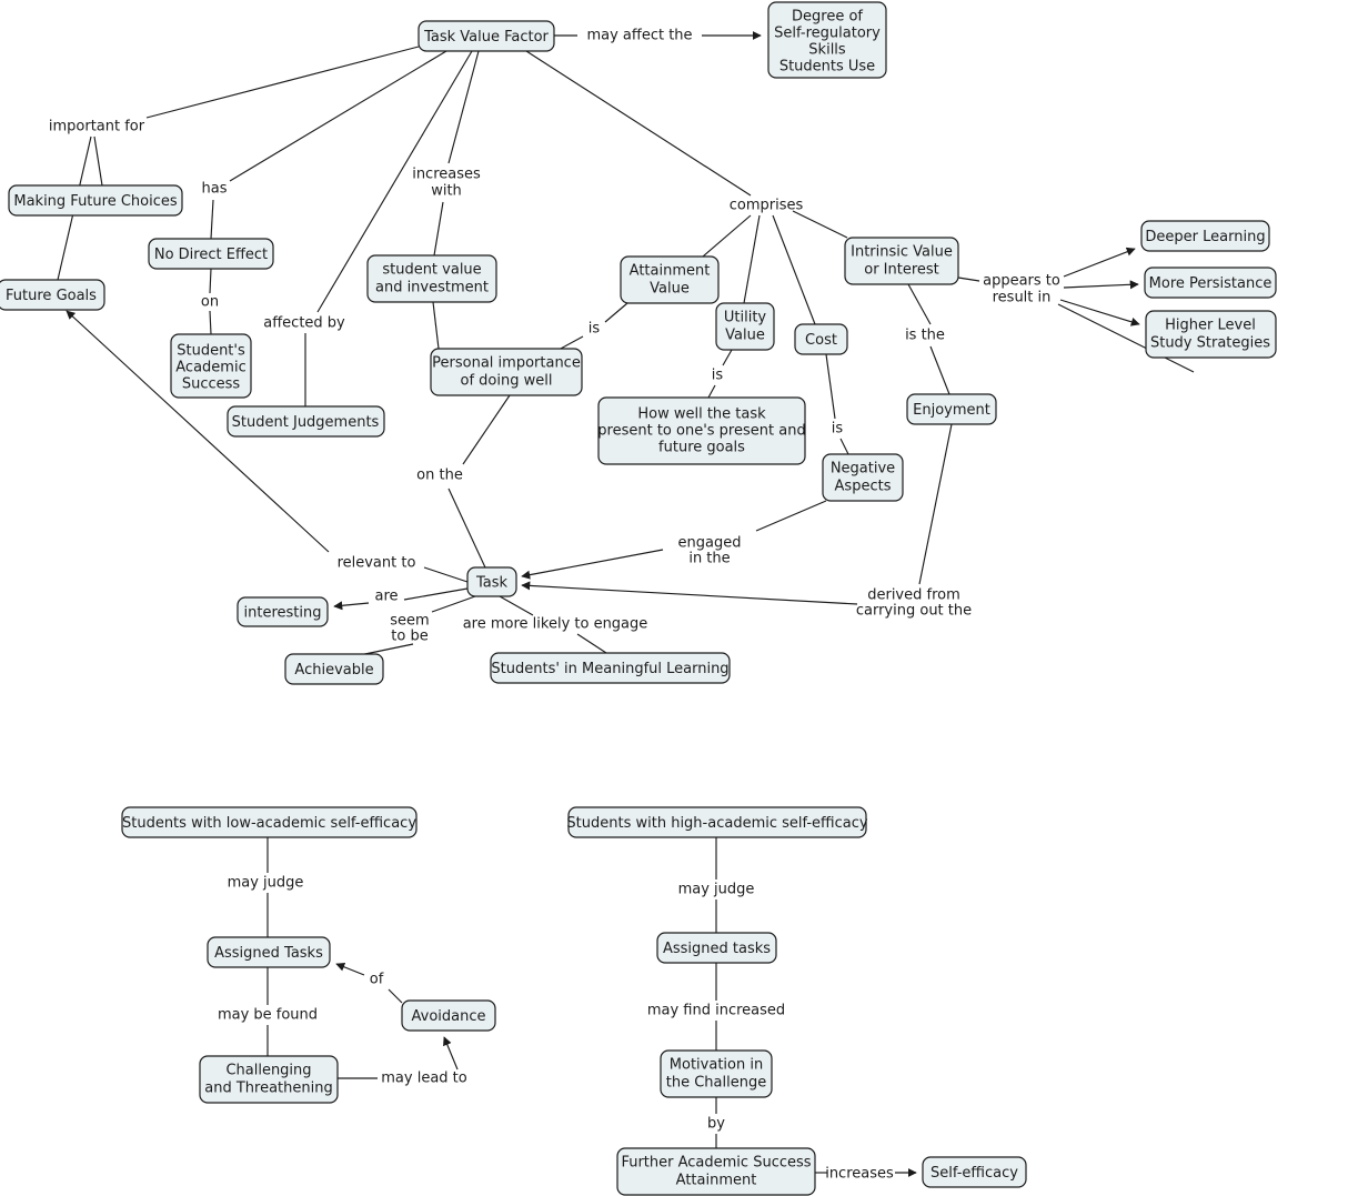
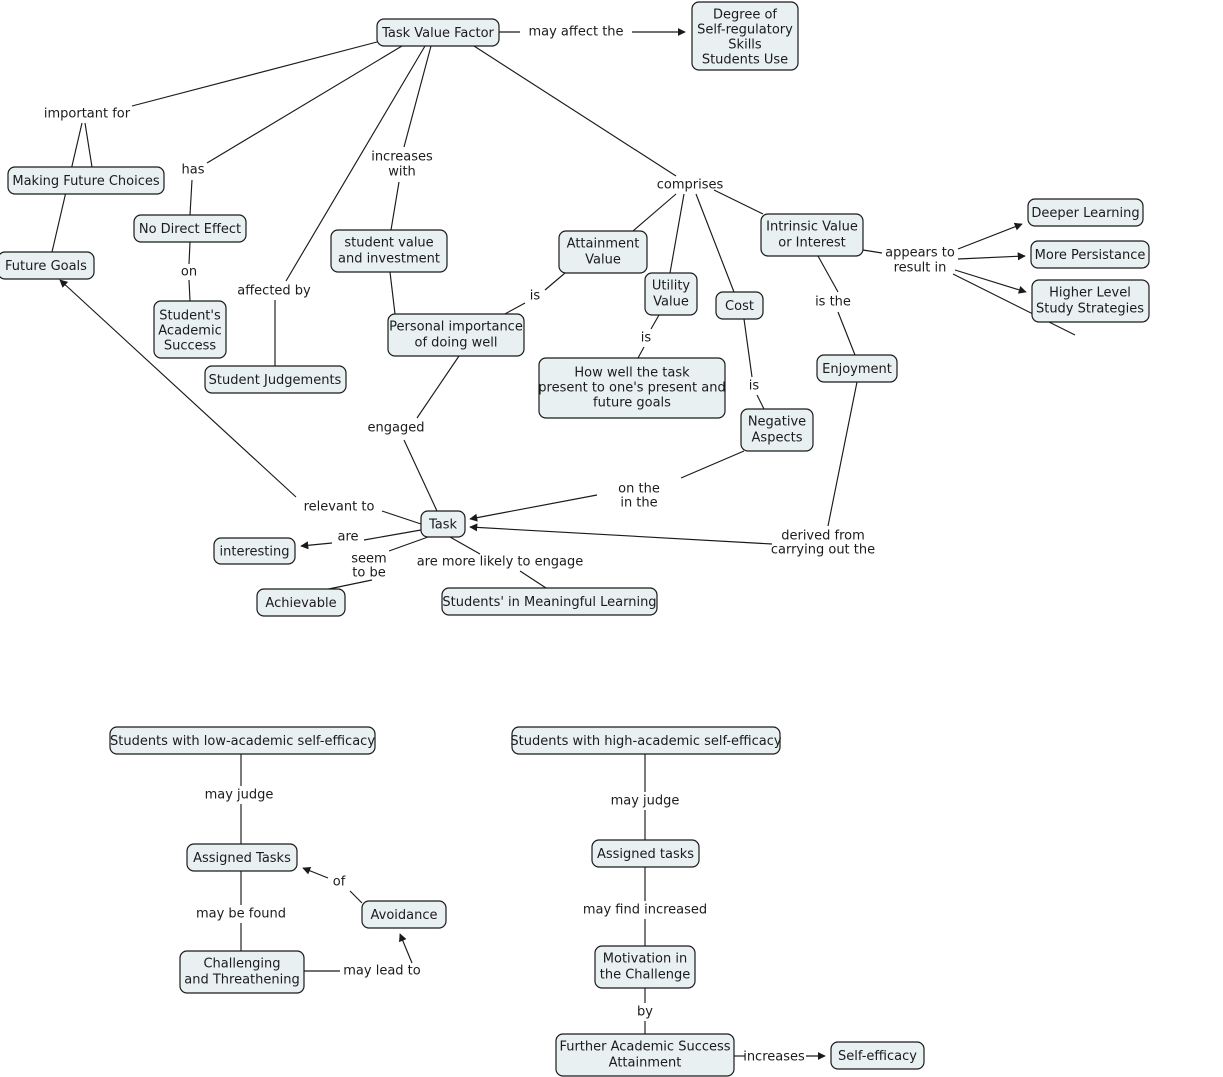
  may affect the
  important for
  has
  on
  affected by
  increases
  with
  comprises
  is
  is
  is
  is the
  appears to
  result in
- on the
+ engaged
  relevant to
- engaged
+ on the
  in the
  derived from
  carrying out the
  are
  seem
  to be
  are more likely to engage
  Task Value Factor
  Degree of
  Self-regulatory
  Skills
  Students Use
  Making Future Choices
  Future Goals
  No Direct Effect
  Student's
  Academic
  Success
  Student Judgements
  student value
  and investment
  Personal importance
  of doing well
  Attainment
  Value
  Utility
  Value
  Cost
  How well the task
  present to one's present and
  future goals
  Intrinsic Value
  or Interest
  Enjoyment
  Negative
  Aspects
  Deeper Learning
  More Persistance
  Higher Level
  Study Strategies
  Task
  interesting
  Achievable
  Students' in Meaningful Learning
  may judge
  of
  may be found
  may lead to
  Students with low-academic self-efficacy
  Assigned Tasks
  Avoidance
  Challenging
  and Threathening
  may judge
  may find increased
  by
  increases
  Students with high-academic self-efficacy
  Assigned tasks
  Motivation in
  the Challenge
  Further Academic Success
  Attainment
  Self-efficacy
